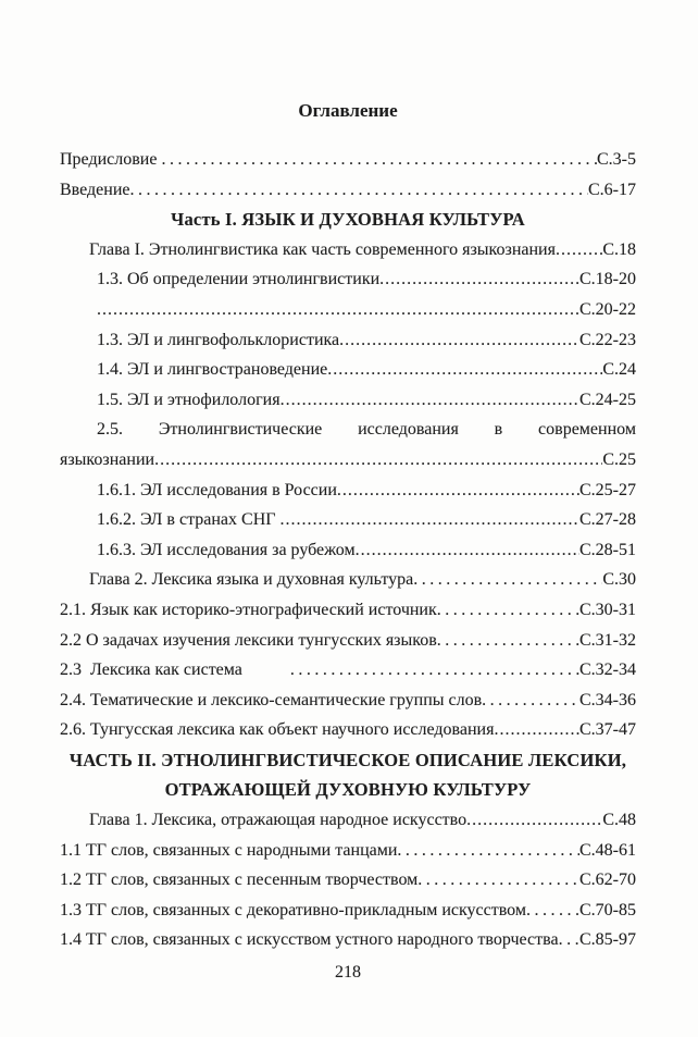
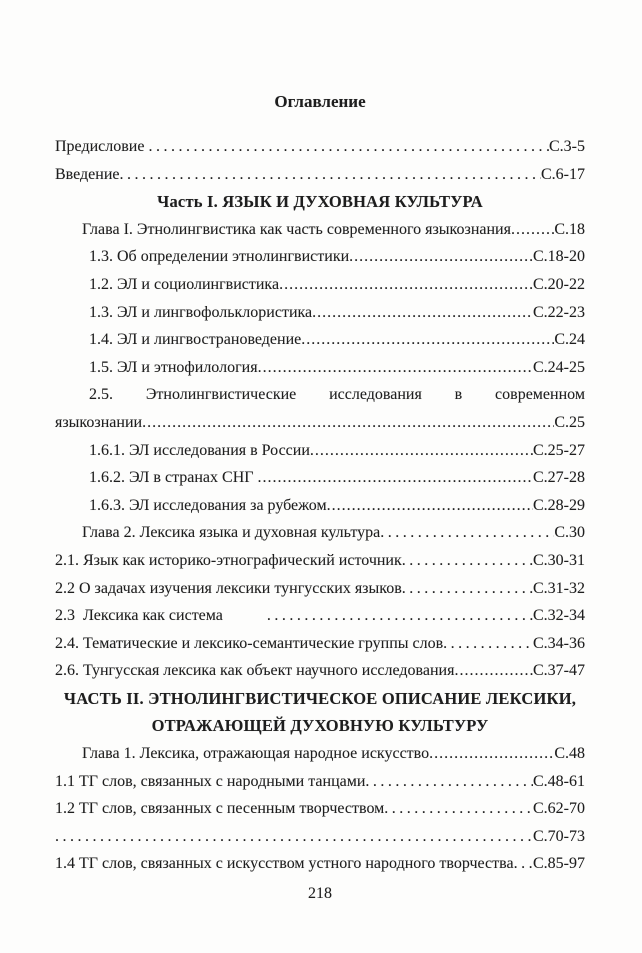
  Оглавление
  Предисловие
  С.3-5
  Введение
  С.6-17
  Часть I. ЯЗЫК И ДУХОВНАЯ КУЛЬТУРА
  Глава I. Этнолингвистика как часть современного языкознания
  С.18
  1.3. Об определении этнолингвистики
  С.18-20
+ 1.2. ЭЛ и социолингвистика
  С.20-22
  1.3. ЭЛ и лингвофольклористика
  С.22-23
  1.4. ЭЛ и лингвострановедение
  С.24
  1.5. ЭЛ и этнофилология
  С.24-25
  2.5.
  Этнолингвистические
  исследования
  в
  современном
  языкознании
  С.25
  1.6.1. ЭЛ исследования в России
  С.25-27
  1.6.2. ЭЛ в странах СНГ
  С.27-28
  1.6.3. ЭЛ исследования за рубежом
- С.28-51
+ С.28-29
  Глава 2. Лексика языка и духовная культура
  С.30
  2.1. Язык как историко-этнографический источник
  С.30-31
  2.2 О задачах изучения лексики тунгусских языков
  С.31-32
  2.3 Лексика как система
  С.32-34
  2.4. Тематические и лексико-семантические группы слов
  С.34-36
  2.6. Тунгусская лексика как объект научного исследования
  С.37-47
  ЧАСТЬ II. ЭТНОЛИНГВИСТИЧЕСКОЕ ОПИСАНИЕ ЛЕКСИКИ,
  ОТРАЖАЮЩЕЙ ДУХОВНУЮ КУЛЬТУРУ
  Глава 1. Лексика, отражающая народное искусство
  С.48
  1.1 ТГ слов, связанных с народными танцами
  С.48-61
  1.2 ТГ слов, связанных с песенным творчеством
  С.62-70
- 1.3 ТГ слов, связанных с декоративно-прикладным искусством
- С.70-85
+ С.70-73
  1.4 ТГ слов, связанных с искусством устного народного творчества
  С.85-97
  218
